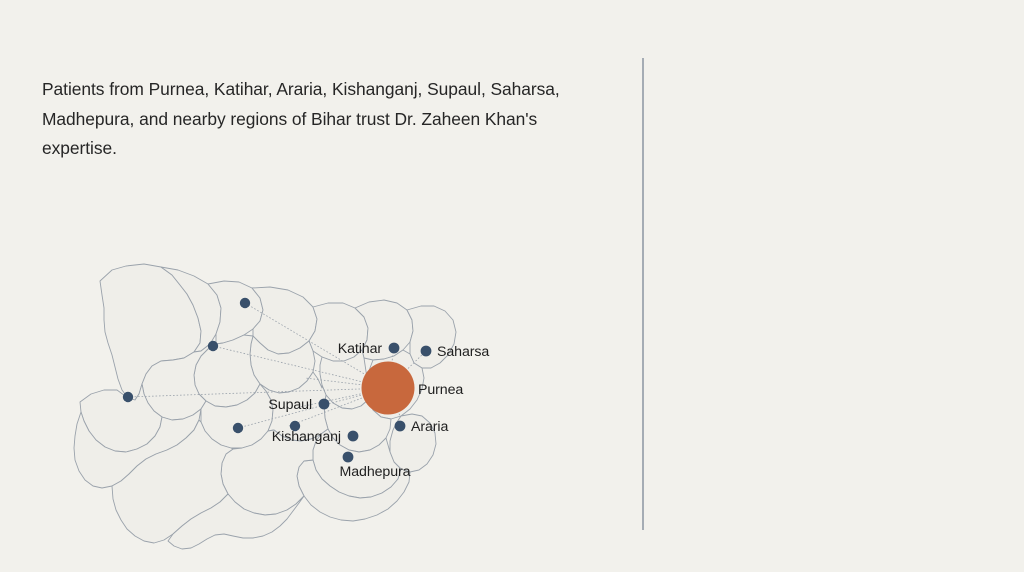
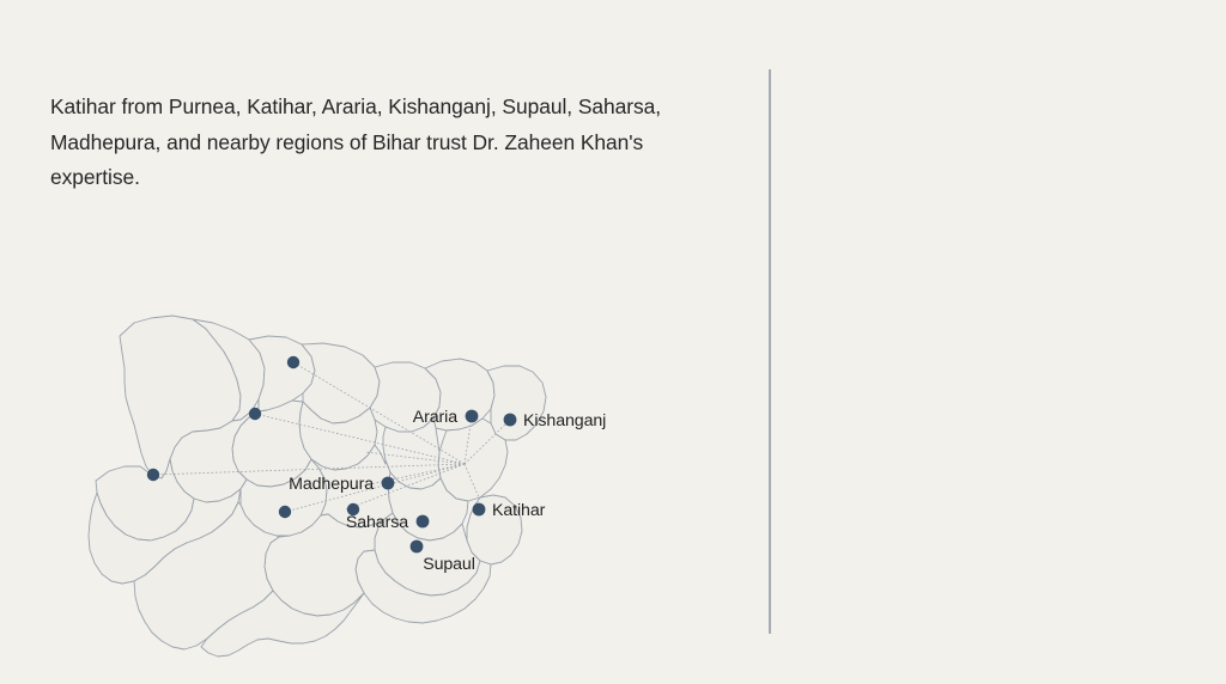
- Patients from Purnea, Katihar, Araria, Kishanganj, Supaul, Saharsa, Madhepura, and nearby regions of Bihar trust Dr. Zaheen Khan's expertise.
+ Katihar from Purnea, Katihar, Araria, Kishanganj, Supaul, Saharsa, Madhepura, and nearby regions of Bihar trust Dr. Zaheen Khan's expertise.
- Katihar
+ Araria
- Saharsa
+ Kishanganj
- Purnea
- Araria
+ Katihar
- Supaul
+ Madhepura
- Kishanganj
+ Saharsa
- Madhepura
+ Supaul
